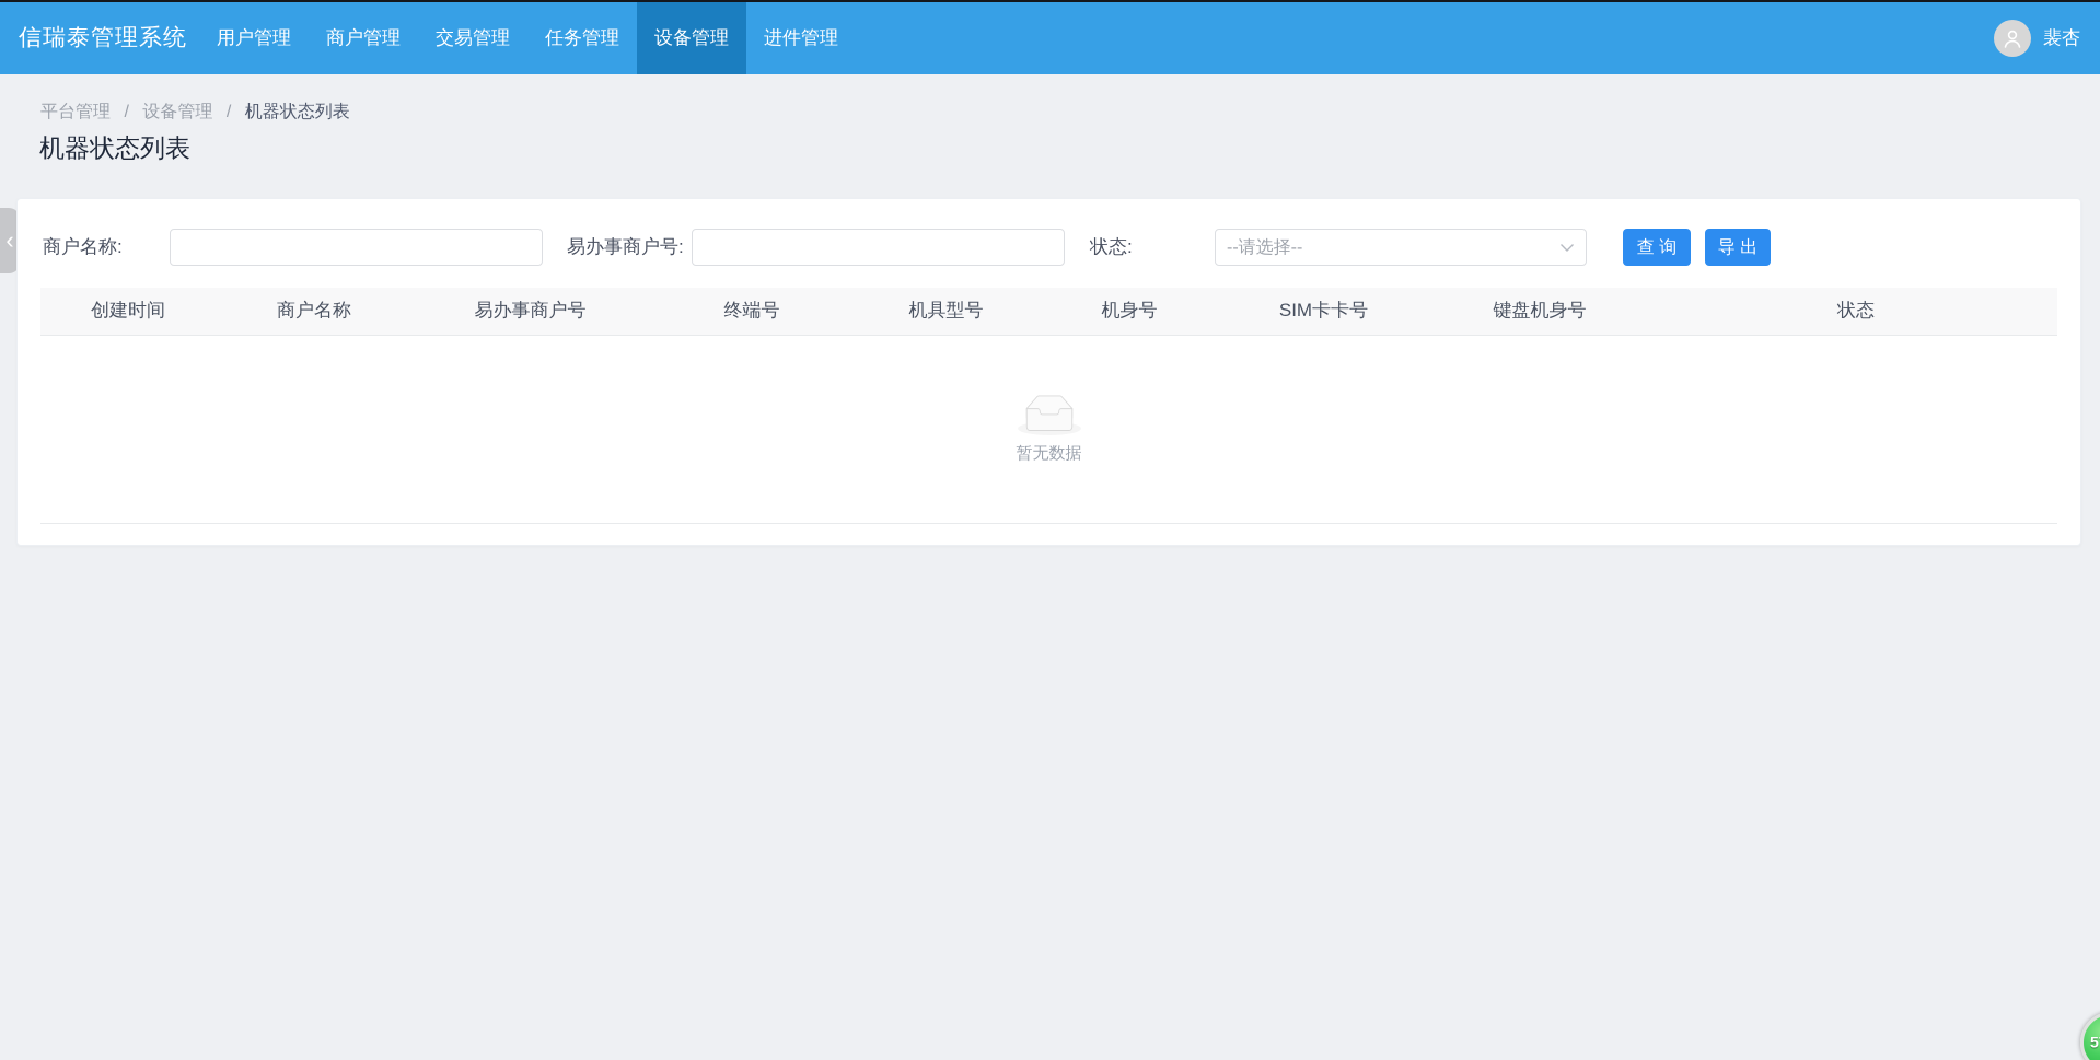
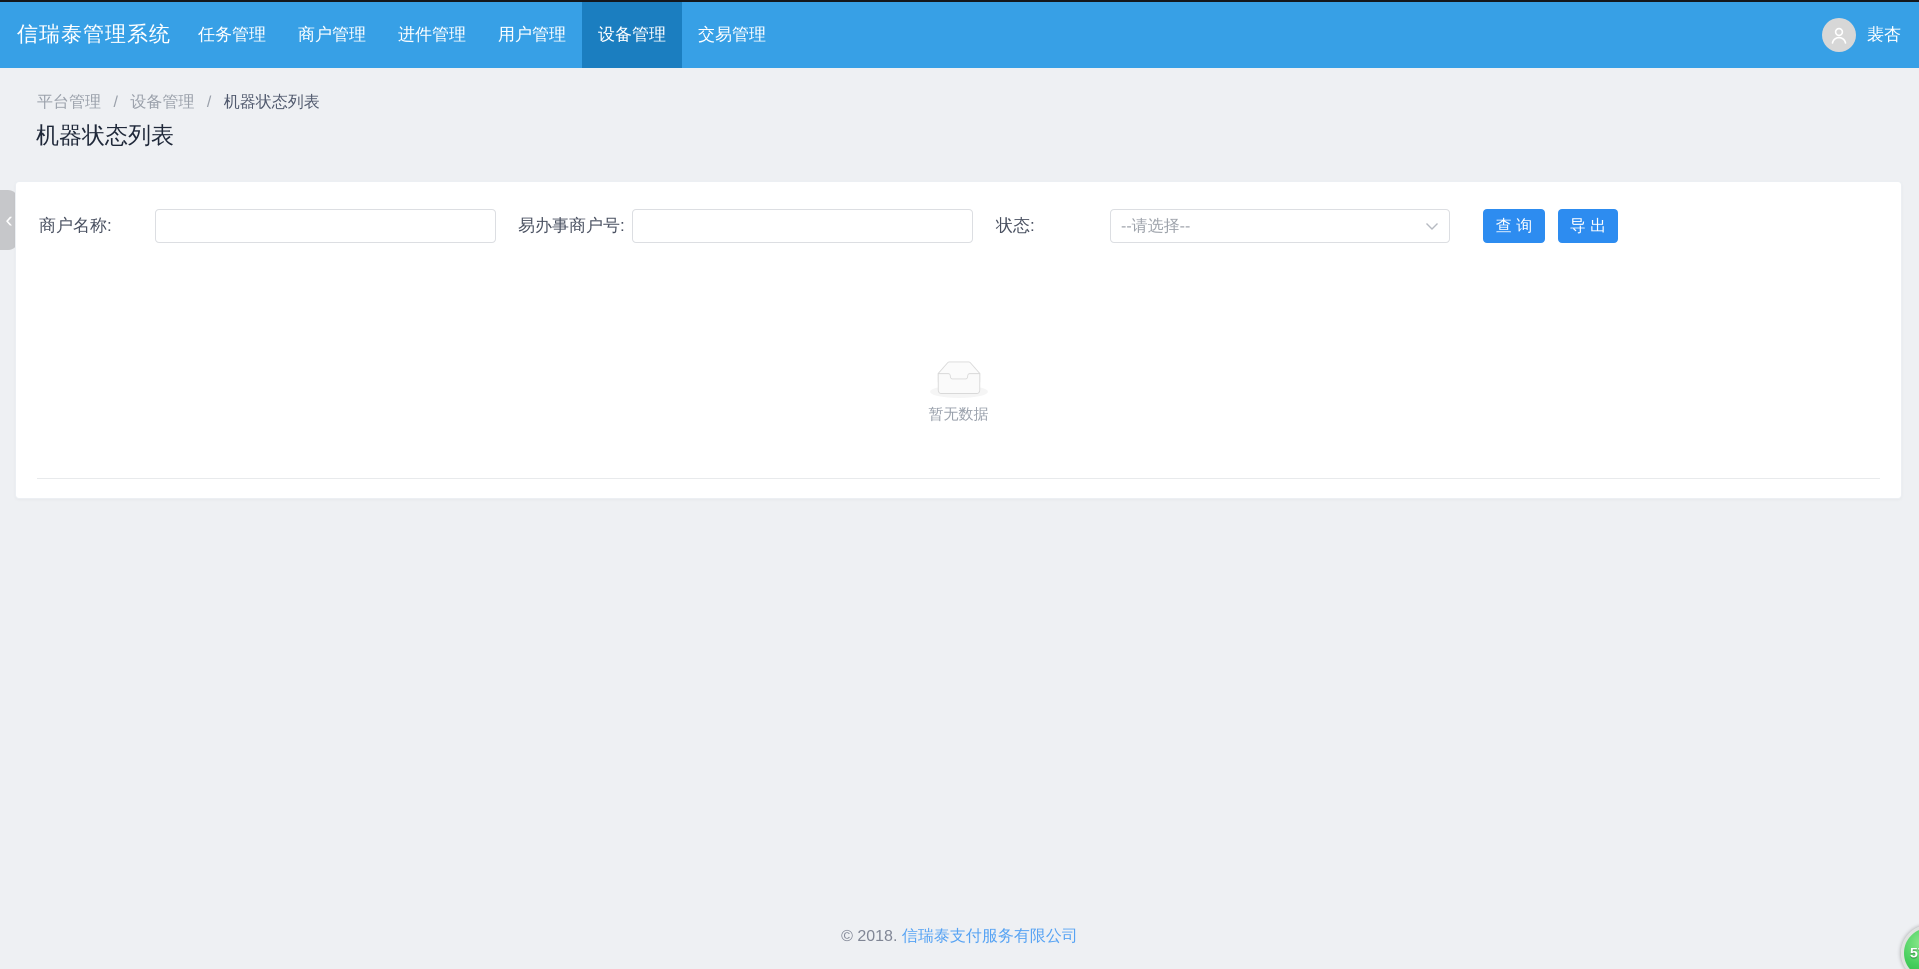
  信瑞泰管理系统
- 用户管理
+ 任务管理
  商户管理
- 交易管理
+ 进件管理
- 任务管理
+ 用户管理
  设备管理
- 进件管理
+ 交易管理
  裴杏
  ‹
  平台管理 / 设备管理 / 机器状态列表
  机器状态列表
  商户名称:
  易办事商户号:
  状态:
  --请选择--
  查 询
  导 出
- 创建时间
- 商户名称
- 易办事商户号
- 终端号
- 机具型号
- 机身号
- SIM卡卡号
- 键盘机身号
- 状态
  暂无数据
+ © 2018. 信瑞泰支付服务有限公司
